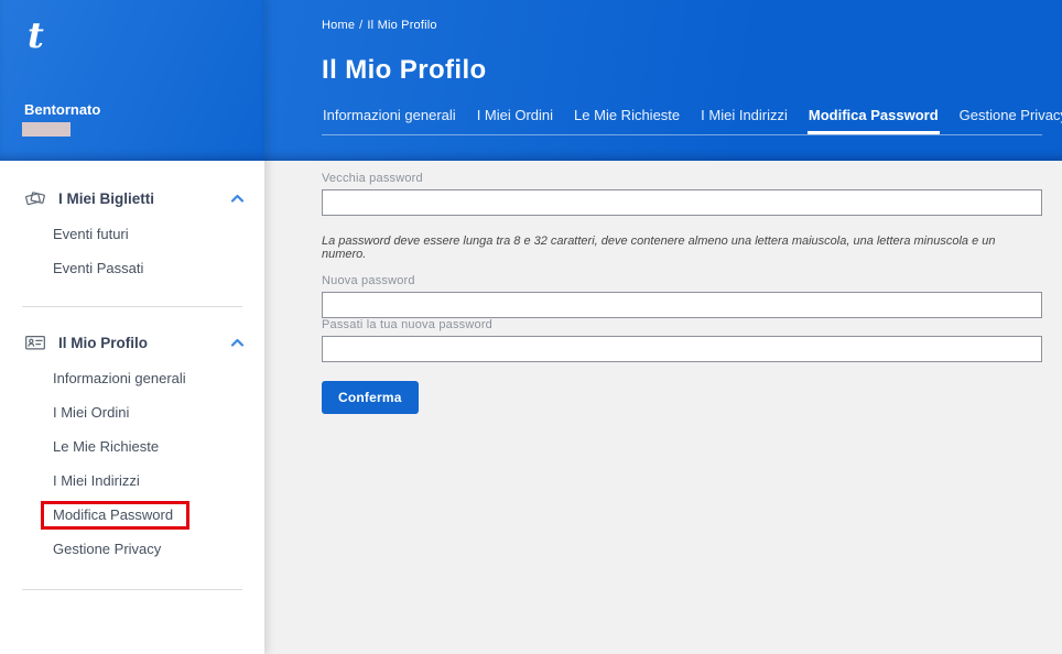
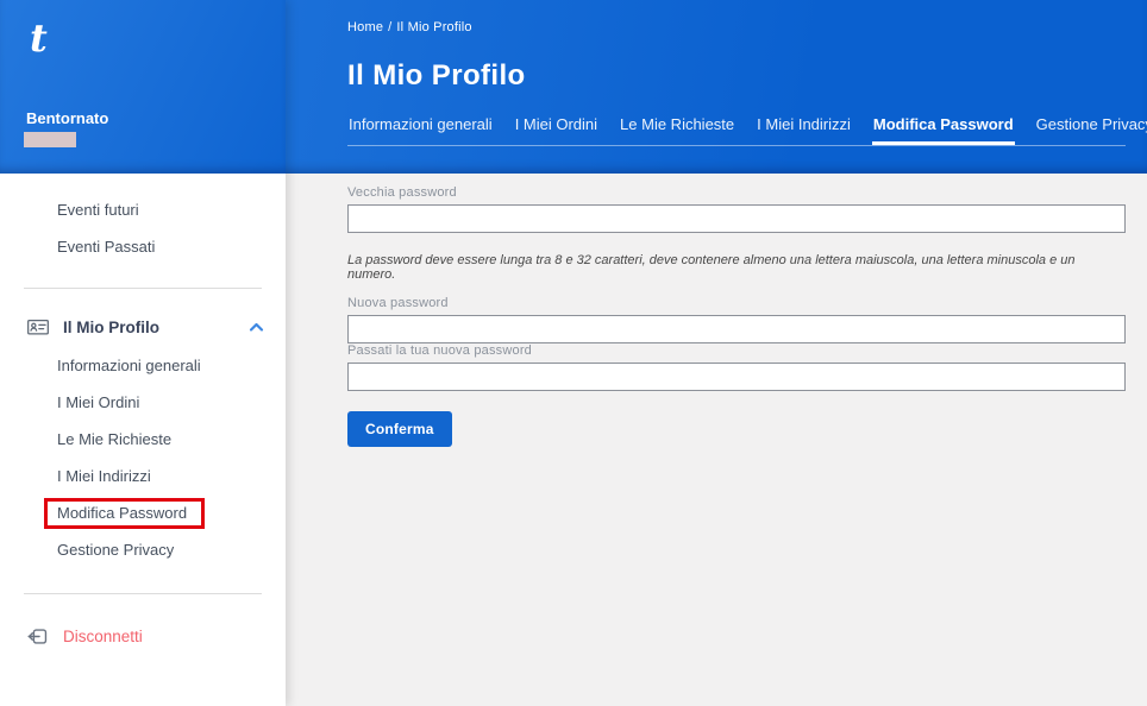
  Home / Il Mio Profilo
  Il Mio Profilo
  Informazioni generali
  I Miei Ordini
  Le Mie Richieste
  I Miei Indirizzi
  Modifica Password
  Gestione Privac
  t
  Bentornato
- I Miei Biglietti
  Eventi futuri
  Eventi Passati
  Il Mio Profilo
  Informazioni generali
  I Miei Ordini
  Le Mie Richieste
  I Miei Indirizzi
  Modifica Password
  Gestione Privacy
+ Disconnetti
  Vecchia password
  La password deve essere lunga tra 8 e 32 caratteri, deve contenere almeno una lettera maiuscola, una lettera minuscola e un numero.
  Nuova password
  Passati la tua nuova password
  Conferma
